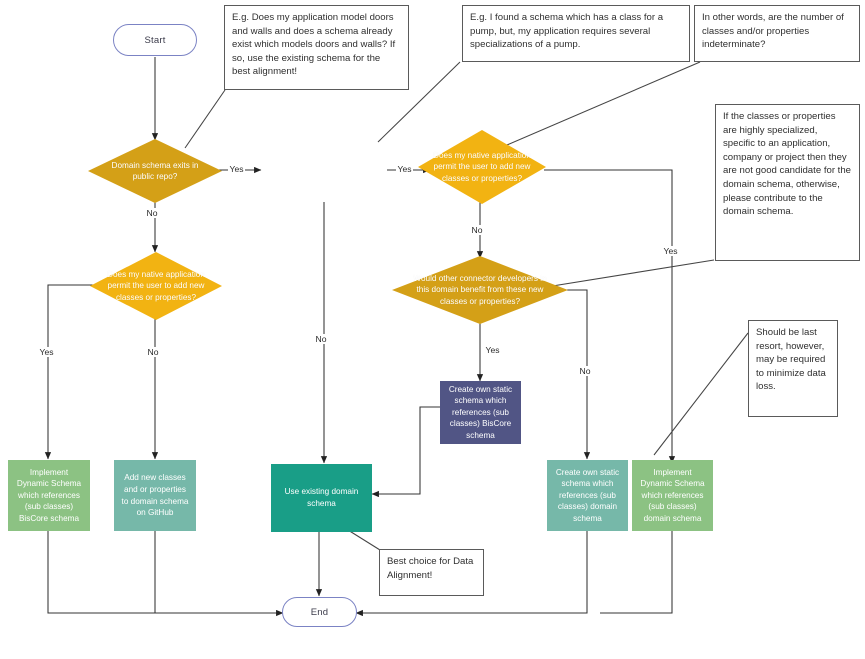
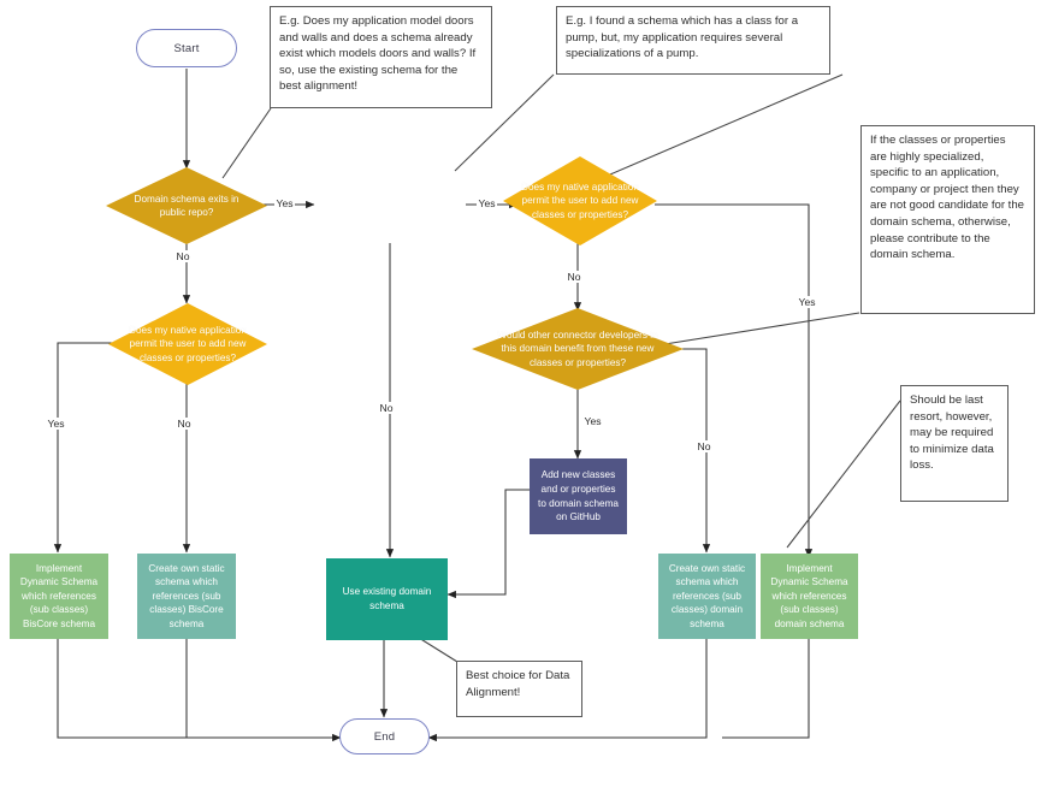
  Start
  End
  Domain schema exits in public repo?
  Does my native application permit the user to add new classes or properties?
  Does my native application permit the user to add new classes or properties?
  Would other connector developers in this domain benefit from these new classes or properties?
  Implement Dynamic Schema which references (sub classes) BisCore schema
- Add new classes and or properties to domain schema on GitHub
+ Create own static schema which references (sub classes) BisCore schema
  Use existing domain schema
- Create own static schema which references (sub classes) BisCore schema
+ Add new classes and or properties to domain schema on GitHub
  Create own static schema which references (sub classes) domain schema
  Implement Dynamic Schema which references (sub classes) domain schema
  E.g. Does my application model doors and walls and does a schema already exist which models doors and walls? If so, use the existing schema for the best alignment!
  E.g. I found a schema which has a class for a pump, but, my application requires several specializations of a pump.
- In other words, are the number of classes and/or properties indeterminate?
  If the classes or properties are highly specialized, specific to an application, company or project then they are not good candidate for the domain schema, otherwise, please contribute to the domain schema.
  Should be last resort, however, may be required to minimize data loss.
  Best choice for Data Alignment!
  Yes
  No
  Yes
  No
  Yes
  No
  Yes
  No
  Yes
  No
